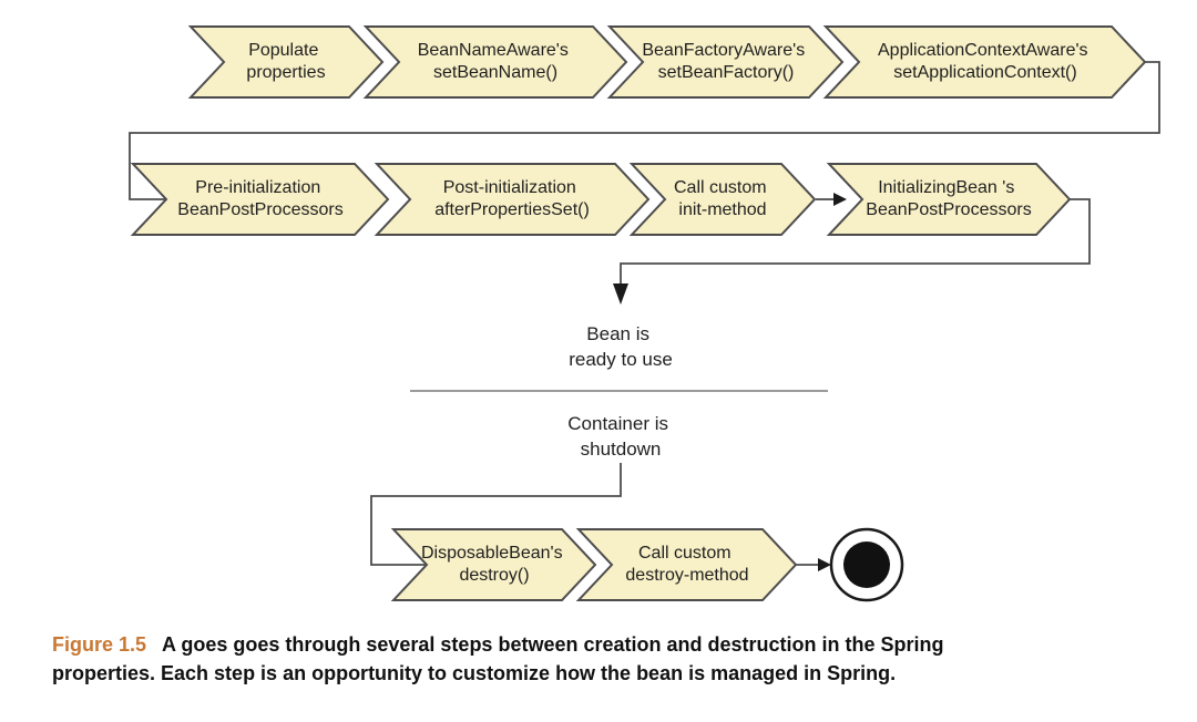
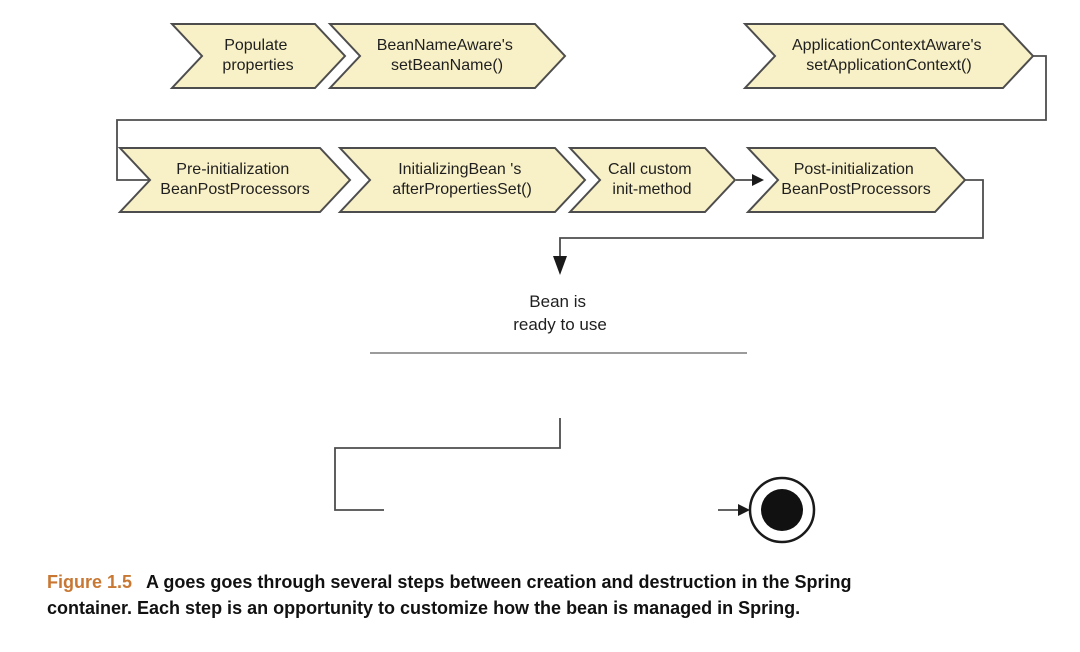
  Populate properties
  BeanNameAware's setBeanName()
- BeanFactoryAware's setBeanFactory()
  ApplicationContextAware's setApplicationContext()
  Pre-initialization BeanPostProcessors
- Post-initialization afterPropertiesSet()
+ InitializingBean 's afterPropertiesSet()
  Call custom init-method
- InitializingBean 's BeanPostProcessors
+ Post-initialization BeanPostProcessors
  Bean is ready to use
- Container is shutdown
- DisposableBean's destroy()
- Call custom destroy-method
  Figure 1.5 A goes goes through several steps between creation and destruction in the Spring
- properties. Each step is an opportunity to customize how the bean is managed in Spring.
+ container. Each step is an opportunity to customize how the bean is managed in Spring.
